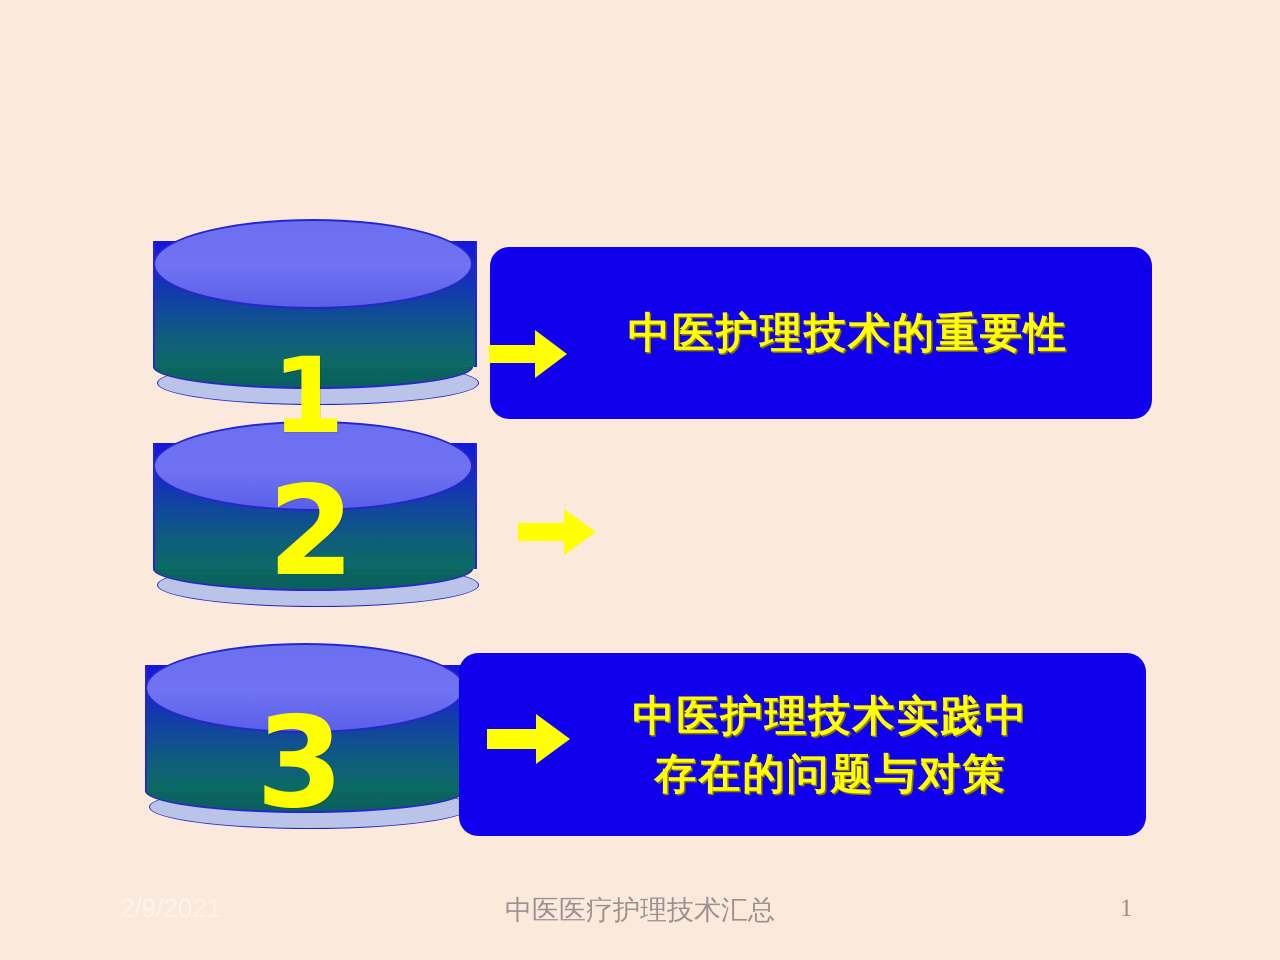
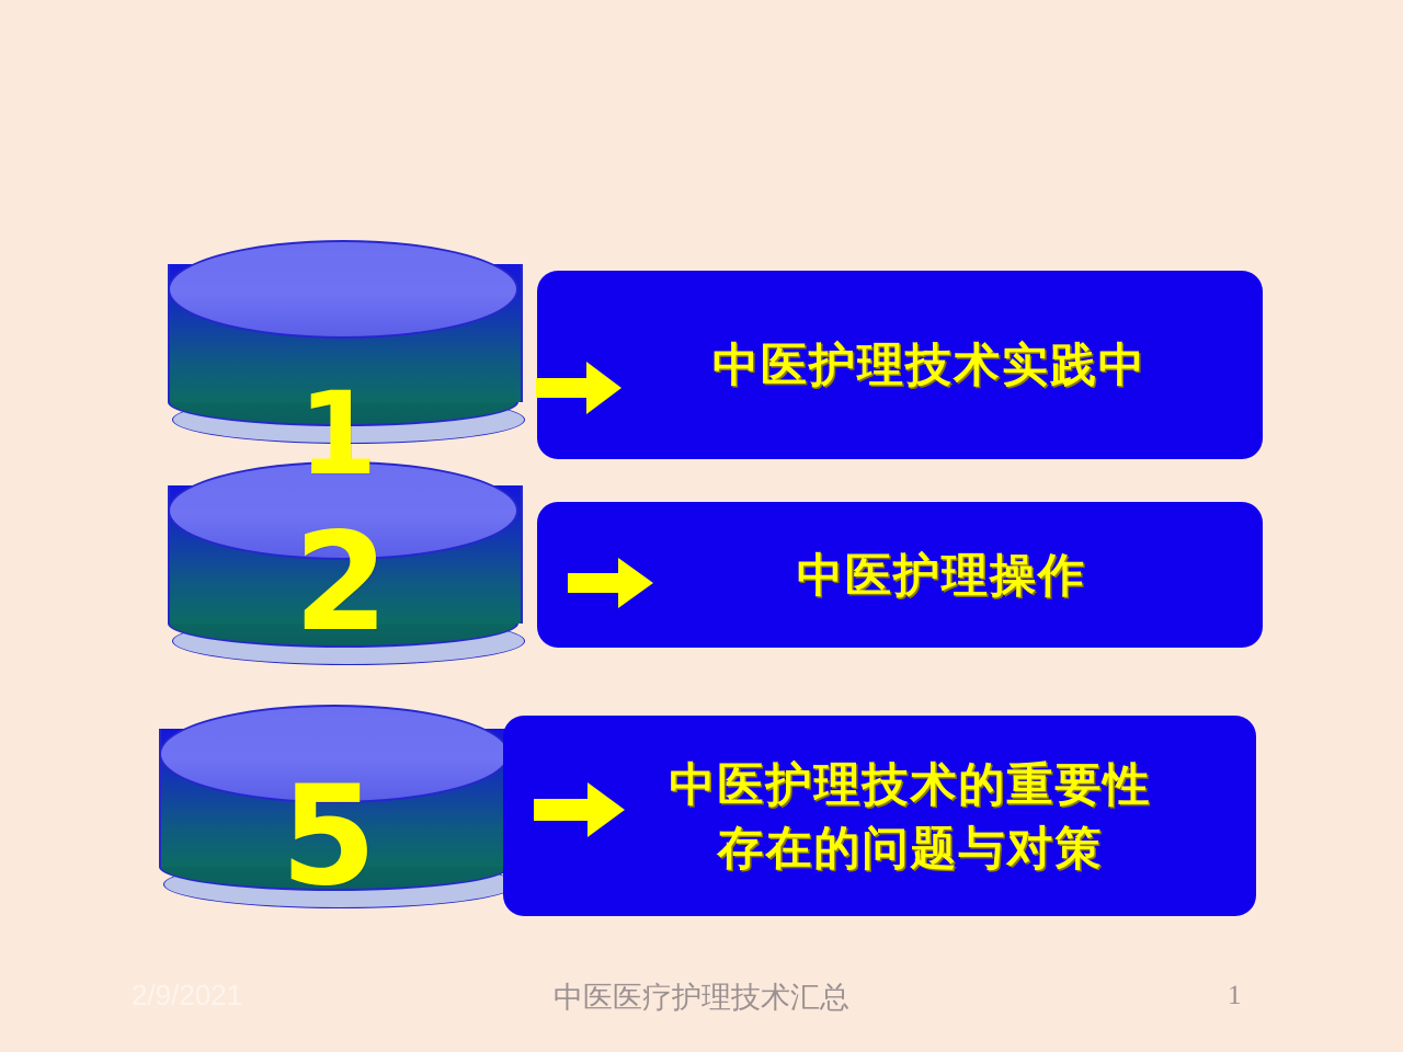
  1
- 中医护理技术的重要性
+ 中医护理技术实践中
  2
+ 中医护理操作
- 3
+ 5
- 中医护理技术实践中
+ 中医护理技术的重要性
  存在的问题与对策
  中医医疗护理技术汇总
  1
